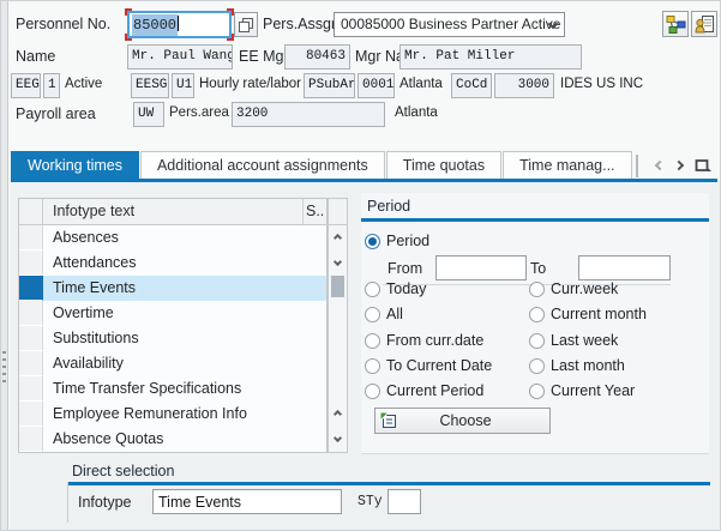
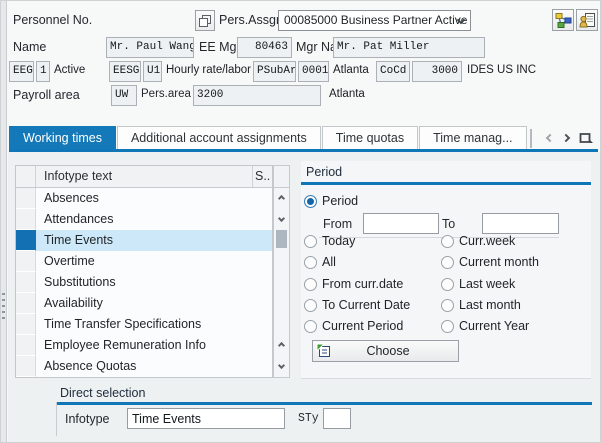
  Personnel No.
- 85000
  Pers.Assg
  00085000 Business Partner Active
  Name
  Mr. Paul Wang
  EE Mg
  80463
  Mgr N
  Mr. Pat Miller
  EEG
  1
  Active
  EESG
  U1
  Hourly rate/labor
  PSubAr
  0001
  Atlanta
  CoCd
  3000
  IDES US INC
  Payroll area
  UW
  Pers.area
  3200
  Atlanta
  Working times
  Additional account assignments
  Time quotas
  Time manag...
  Infotype text
  S..
  Absences
  Attendances
  Time Events
  Overtime
  Substitutions
  Availability
  Time Transfer Specifications
  Employee Remuneration Info
  Absence Quotas
  Period
  Period
  From
  To
  Today
  Curr.week
  All
  Current month
  From curr.date
  Last week
  To Current Date
  Last month
  Current Period
  Current Year
  Choose
  Direct selection
  Infotype
  Time Events
  STy
